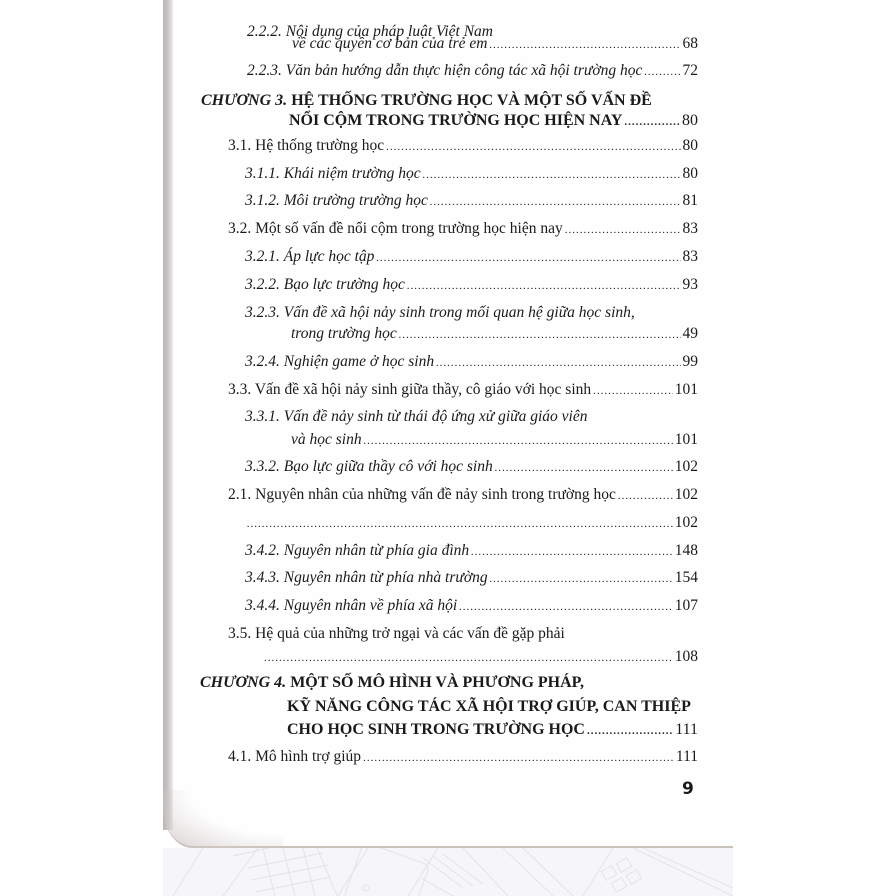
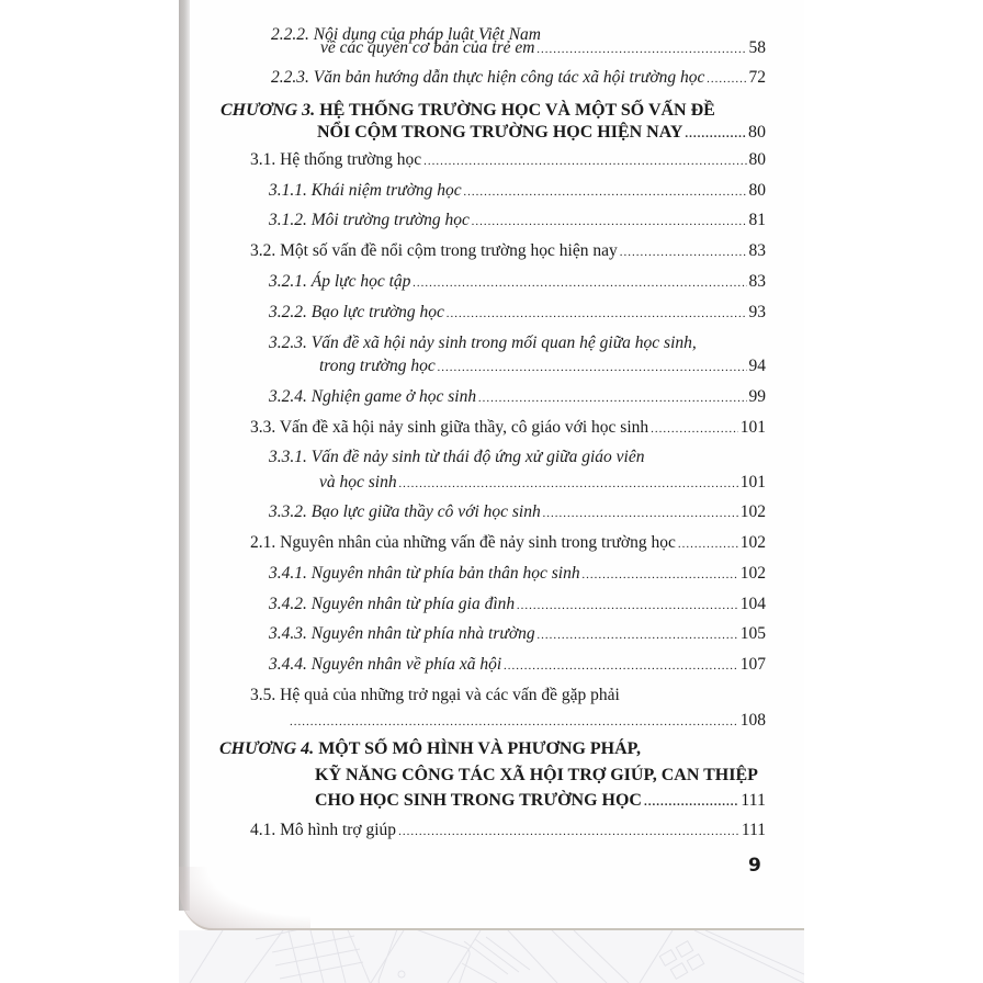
  2.2.2. Nội dung của pháp luật Việt Nam
  về các quyền cơ bản của trẻ em
- 68
+ 58
  2.2.3. Văn bản hướng dẫn thực hiện công tác xã hội trường học
  72
  CHƯƠNG 3. HỆ THỐNG TRƯỜNG HỌC VÀ MỘT SỐ VẤN ĐỀ
  NỔI CỘM TRONG TRƯỜNG HỌC HIỆN NAY
  80
  3.1. Hệ thống trường học
  80
  3.1.1. Khái niệm trường học
  80
  3.1.2. Môi trường trường học
  81
  3.2. Một số vấn đề nổi cộm trong trường học hiện nay
  83
  3.2.1. Áp lực học tập
  83
  3.2.2. Bạo lực trường học
  93
  3.2.3. Vấn đề xã hội nảy sinh trong mối quan hệ giữa học sinh,
  trong trường học
- 49
+ 94
  3.2.4. Nghiện game ở học sinh
  99
  3.3. Vấn đề xã hội nảy sinh giữa thầy, cô giáo với học sinh
  101
  3.3.1. Vấn đề nảy sinh từ thái độ ứng xử giữa giáo viên
  và học sinh
  101
  3.3.2. Bạo lực giữa thầy cô với học sinh
  102
  2.1. Nguyên nhân của những vấn đề nảy sinh trong trường học
  102
+ 3.4.1. Nguyên nhân từ phía bản thân học sinh
  102
  3.4.2. Nguyên nhân từ phía gia đình
- 148
+ 104
  3.4.3. Nguyên nhân từ phía nhà trường
- 154
+ 105
  3.4.4. Nguyên nhân về phía xã hội
  107
  3.5. Hệ quả của những trở ngại và các vấn đề gặp phải
  108
  CHƯƠNG 4. MỘT SỐ MÔ HÌNH VÀ PHƯƠNG PHÁP,
  KỸ NĂNG CÔNG TÁC XÃ HỘI TRỢ GIÚP, CAN THIỆP
  CHO HỌC SINH TRONG TRƯỜNG HỌC
  111
  4.1. Mô hình trợ giúp
  111
  9
